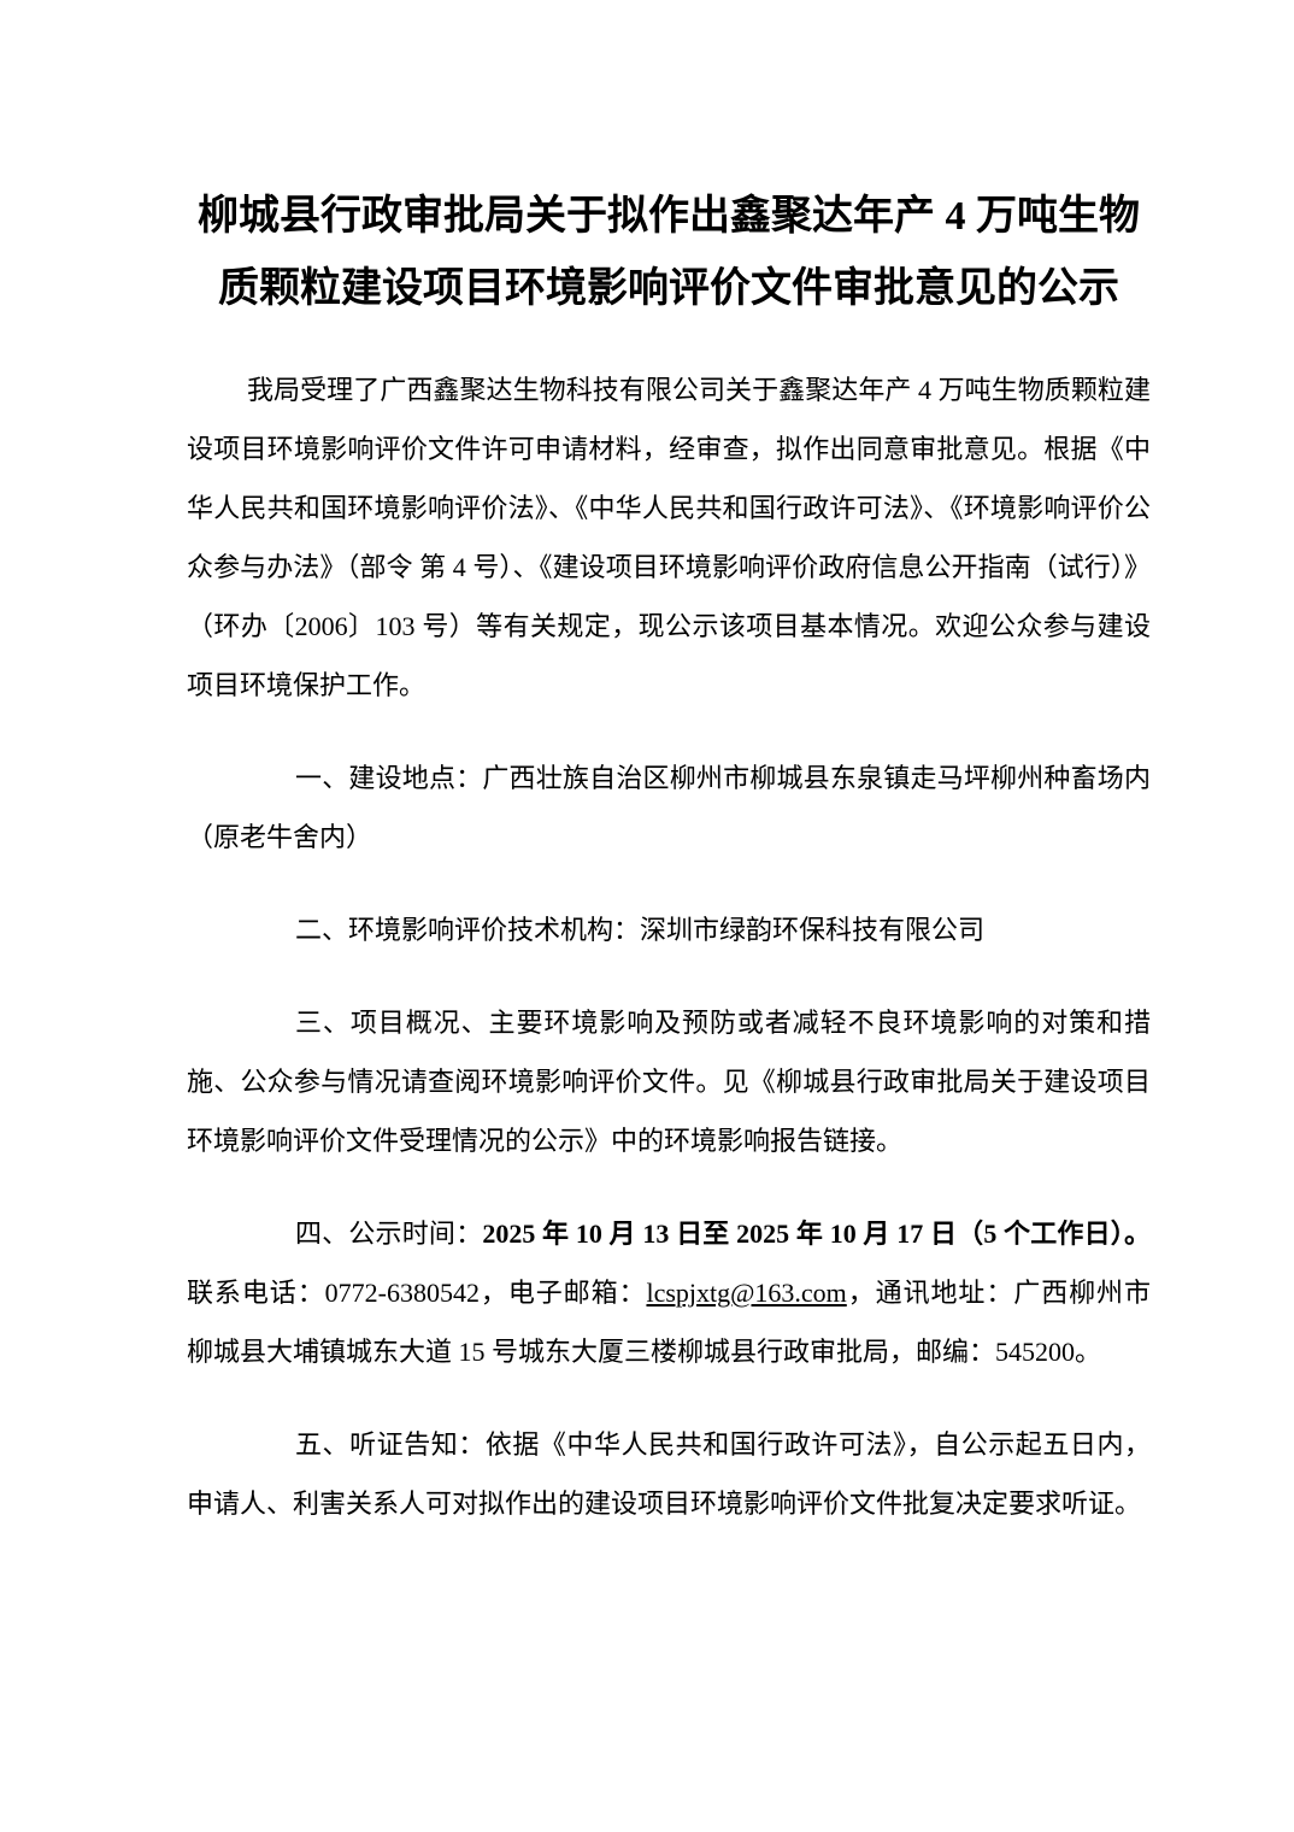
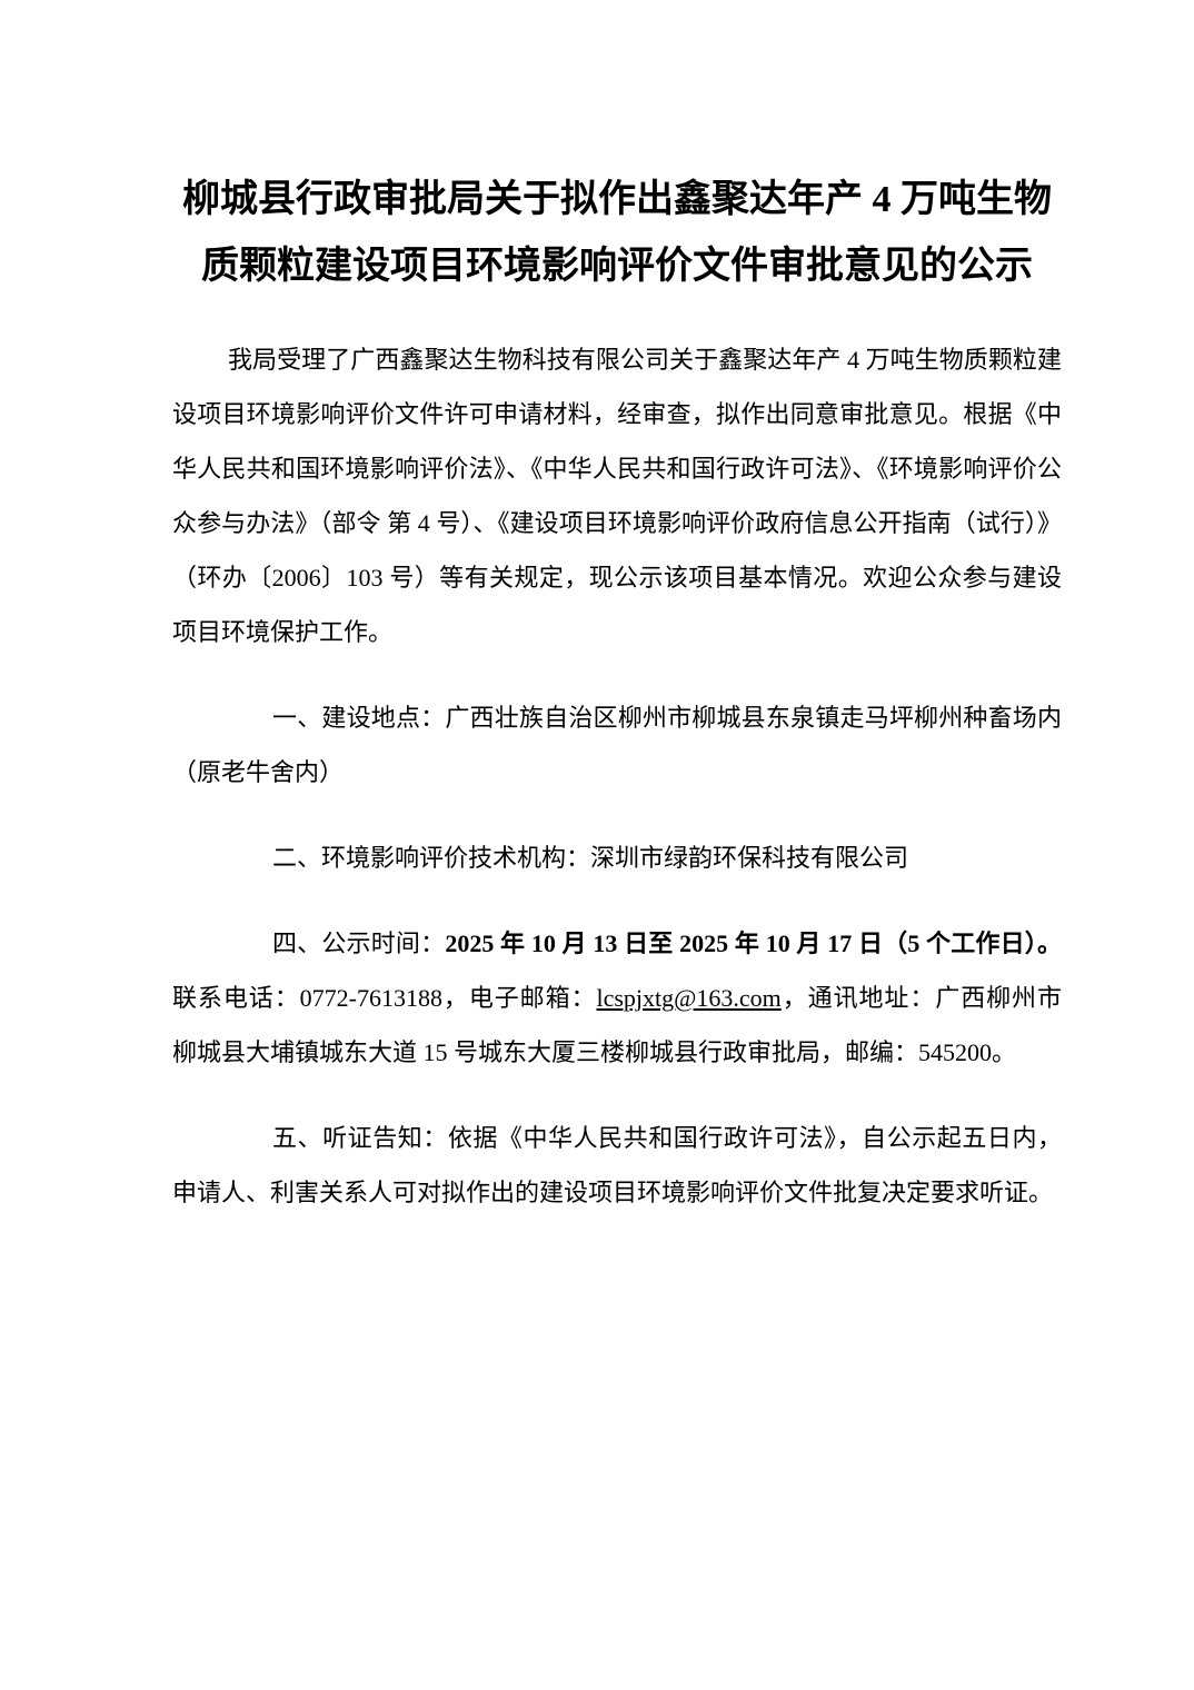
  柳城县行政审批局关于拟作出鑫聚达年产 4 万吨生物质颗粒建设项目环境影响评价文件审批意见的公示
  我局受理了广西鑫聚达生物科技有限公司关于鑫聚达年产 4 万吨生物质颗粒建设项目环境影响评价文件许可申请材料，经审查，拟作出同意审批意见。根据《中华人民共和国环境影响评价法》、《中华人民共和国行政许可法》、《环境影响评价公众参与办法》（部令 第 4 号）、《建设项目环境影响评价政府信息公开指南（试行）》（环办〔2006〕103 号）等有关规定，现公示该项目基本情况。欢迎公众参与建设项目环境保护工作。
  一、建设地点：广西壮族自治区柳州市柳城县东泉镇走马坪柳州种畜场内（原老牛舍内）
  二、环境影响评价技术机构：深圳市绿韵环保科技有限公司
- 三、项目概况、主要环境影响及预防或者减轻不良环境影响的对策和措施、公众参与情况请查阅环境影响评价文件。见《柳城县行政审批局关于建设项目环境影响评价文件受理情况的公示》中的环境影响报告链接。
- 四、公示时间：2025 年 10 月 13 日至 2025 年 10 月 17 日（5 个工作日）。联系电话：0772-6380542，电子邮箱：lcspjxtg@163.com，通讯地址：广西柳州市柳城县大埔镇城东大道 15 号城东大厦三楼柳城县行政审批局，邮编：545200。
+ 四、公示时间：2025 年 10 月 13 日至 2025 年 10 月 17 日（5 个工作日）。联系电话：0772-7613188，电子邮箱：lcspjxtg@163.com，通讯地址：广西柳州市柳城县大埔镇城东大道 15 号城东大厦三楼柳城县行政审批局，邮编：545200。
  五、听证告知：依据《中华人民共和国行政许可法》，自公示起五日内，申请人、利害关系人可对拟作出的建设项目环境影响评价文件批复决定要求听证。
